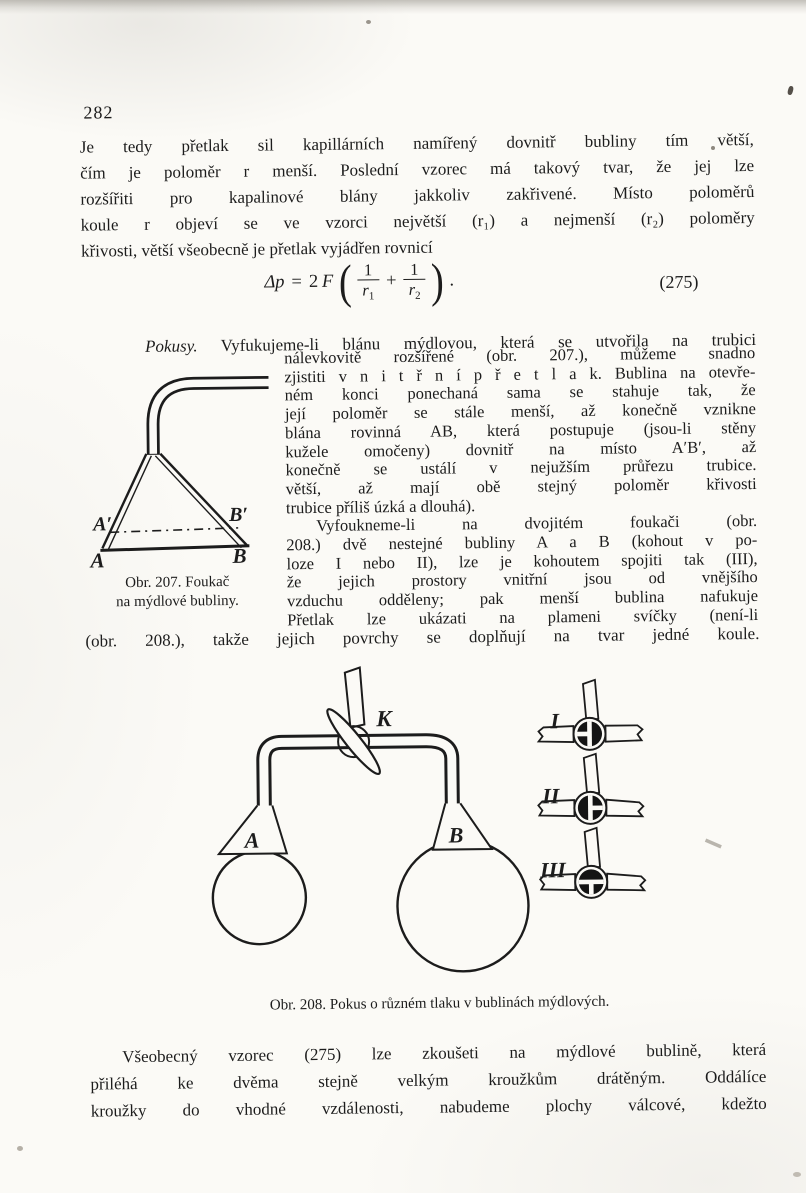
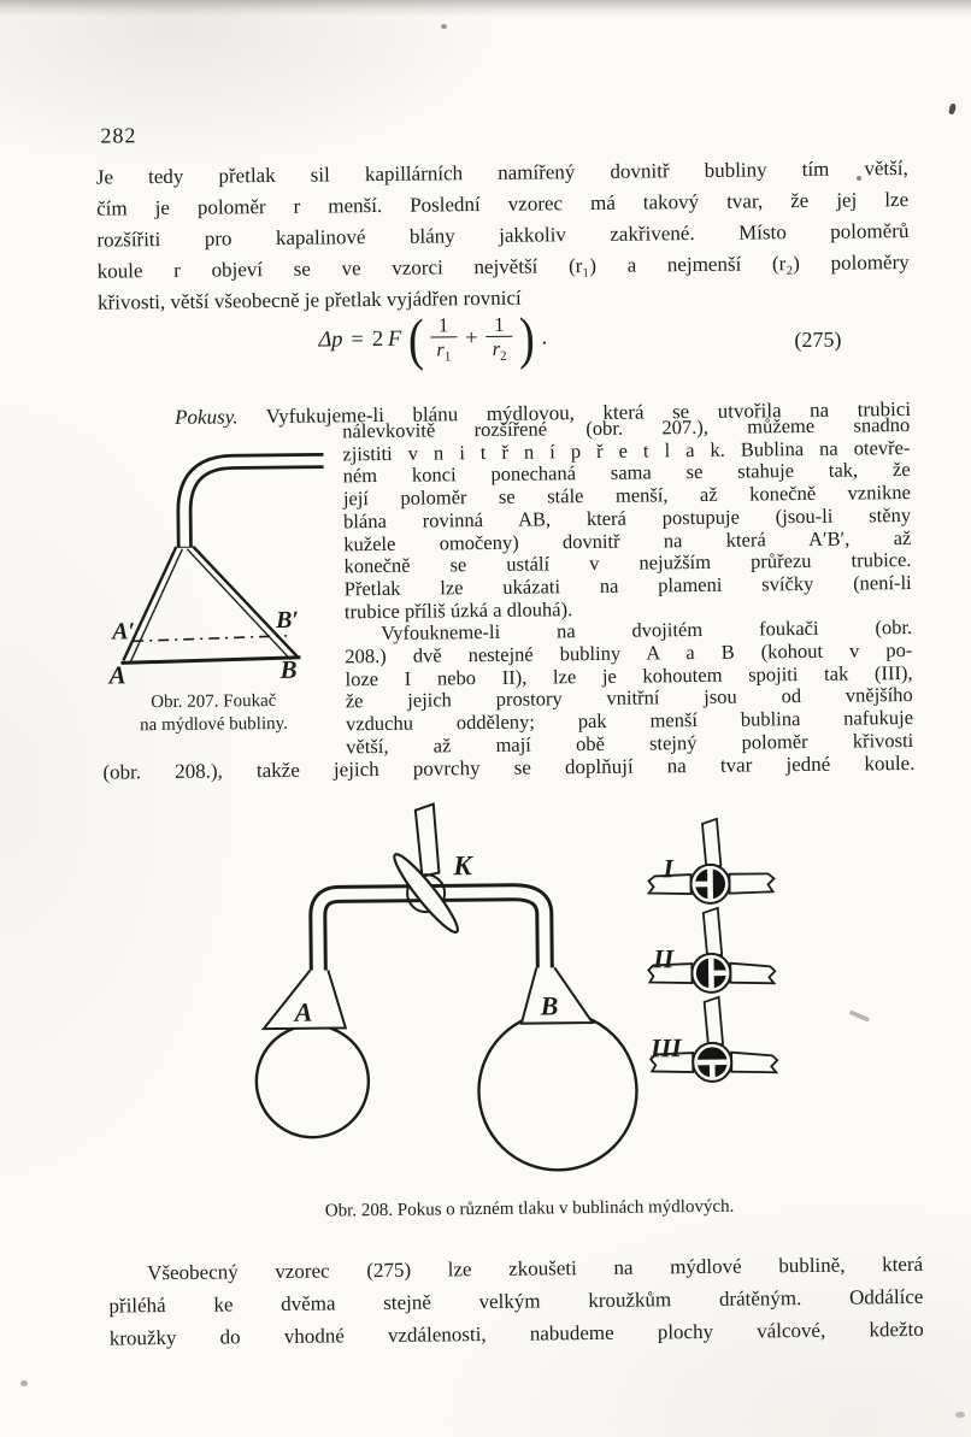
  282
  Je tedy přetlak sil kapillárních namířený dovnitř bubliny tím větší,
  čím je poloměr r menší. Poslední vzorec má takový tvar, že jej lze
  rozšířiti pro kapalinové blány jakkoliv zakřivené. Místo poloměrů
  koule r objeví se ve vzorci největší (r₁) a nejmenší (r₂) poloměry
  křivosti, větší všeobecně je přetlak vyjádřen rovnicí
  Δp
  =
  2 F
  (
  1
  r1
  +
  1
  r2
  )
  .
  (275)
  Pokusy. Vyfukujeme-li blánu mýdlovou, která se utvořila na trubici
  nálevkovitě rozšířené (obr. 207.), můžeme snadno
  zjistiti v n i t ř n í p ř e t l a k. Bublina na otevře-
  ném konci ponechaná sama se stahuje tak, že
  její poloměr se stále menší, až konečně vznikne
  blána rovinná AB, která postupuje (jsou-li stěny
- kužele omočeny) dovnitř na místo A′B′, až
+ kužele omočeny) dovnitř na která A′B′, až
  konečně se ustálí v nejužším průřezu trubice.
- větší, až mají obě stejný poloměr křivosti
+ Přetlak lze ukázati na plameni svíčky (není-li
  trubice příliš úzká a dlouhá).
  Vyfoukneme-li na dvojitém foukači (obr.
  208.) dvě nestejné bubliny A a B (kohout v po-
  loze I nebo II), lze je kohoutem spojiti tak (III),
  že jejich prostory vnitřní jsou od vnějšího
  vzduchu odděleny; pak menší bublina nafukuje
- Přetlak lze ukázati na plameni svíčky (není-li
+ větší, až mají obě stejný poloměr křivosti
  (obr. 208.), takže jejich povrchy se doplňují na tvar jedné koule.
  A′
  B′
  A
  B
  Obr. 207. Foukač
  na mýdlové bubliny.
  K
  A
  B
  I
  II
  III
  Obr. 208. Pokus o různém tlaku v bublinách mýdlových.
  Všeobecný vzorec (275) lze zkoušeti na mýdlové bublině, která
  přiléhá ke dvěma stejně velkým kroužkům drátěným. Oddálíce
  kroužky do vhodné vzdálenosti, nabudeme plochy válcové, kdežto
